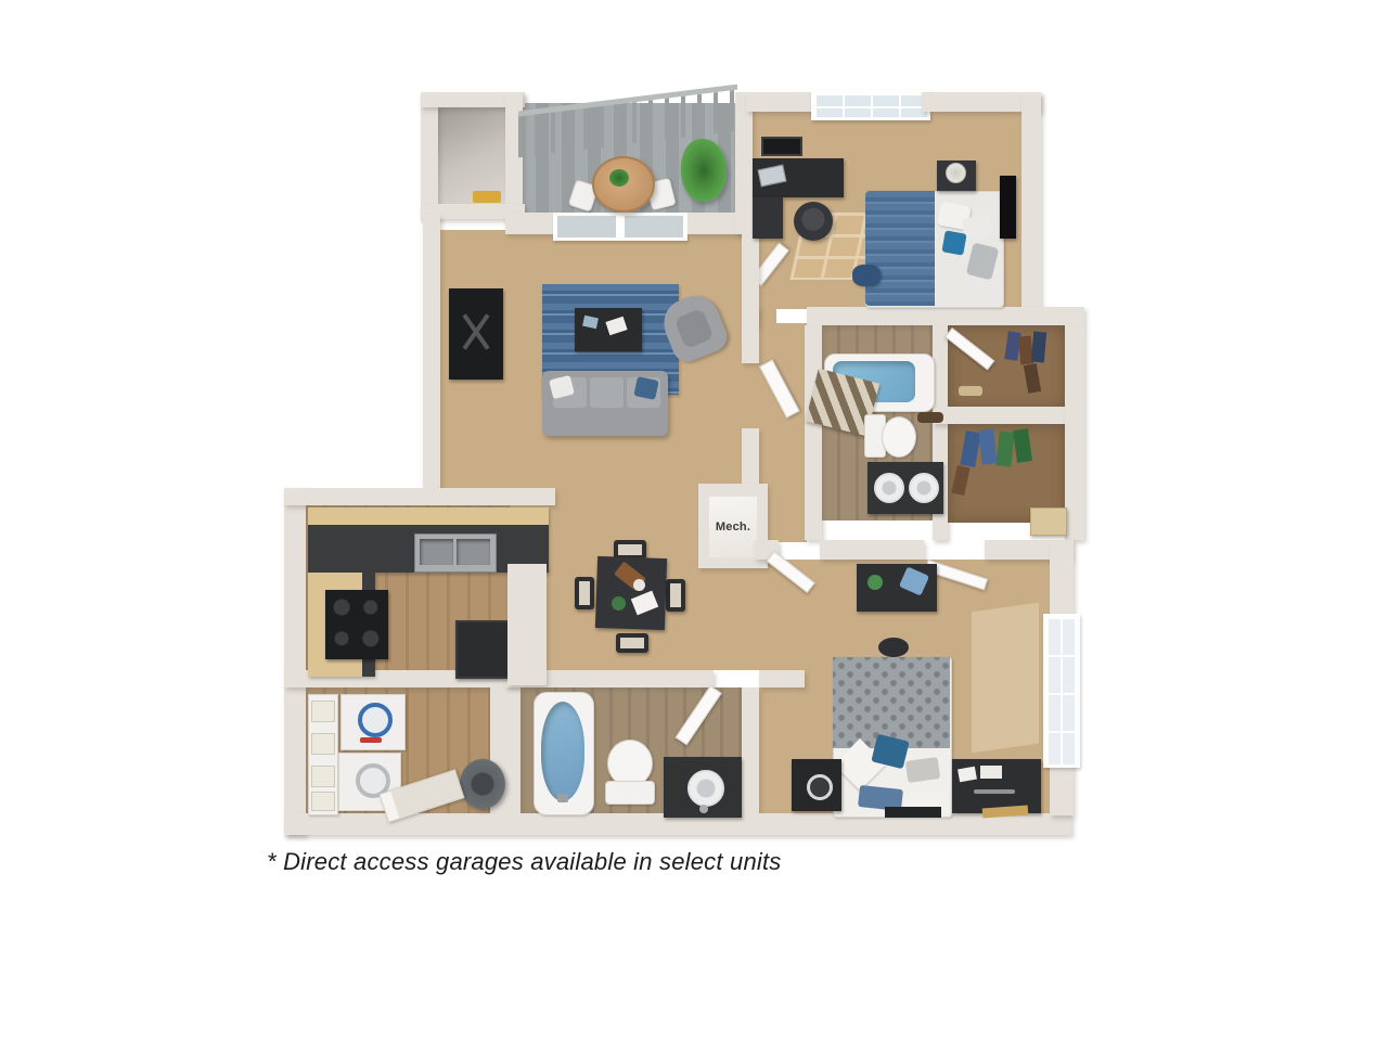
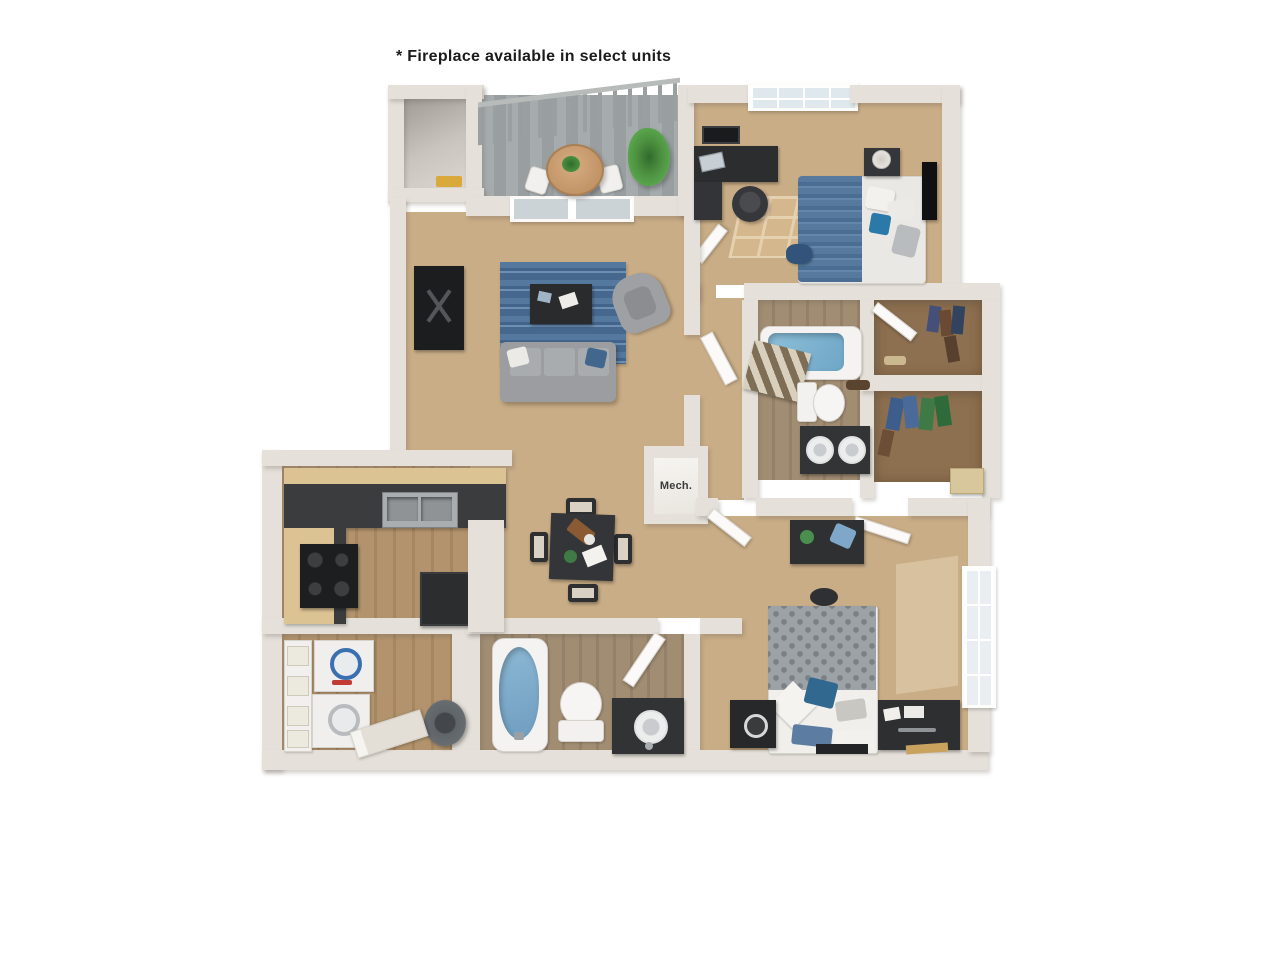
+ * Fireplace available in select units
  Mech.
- * Direct access garages available in select units
